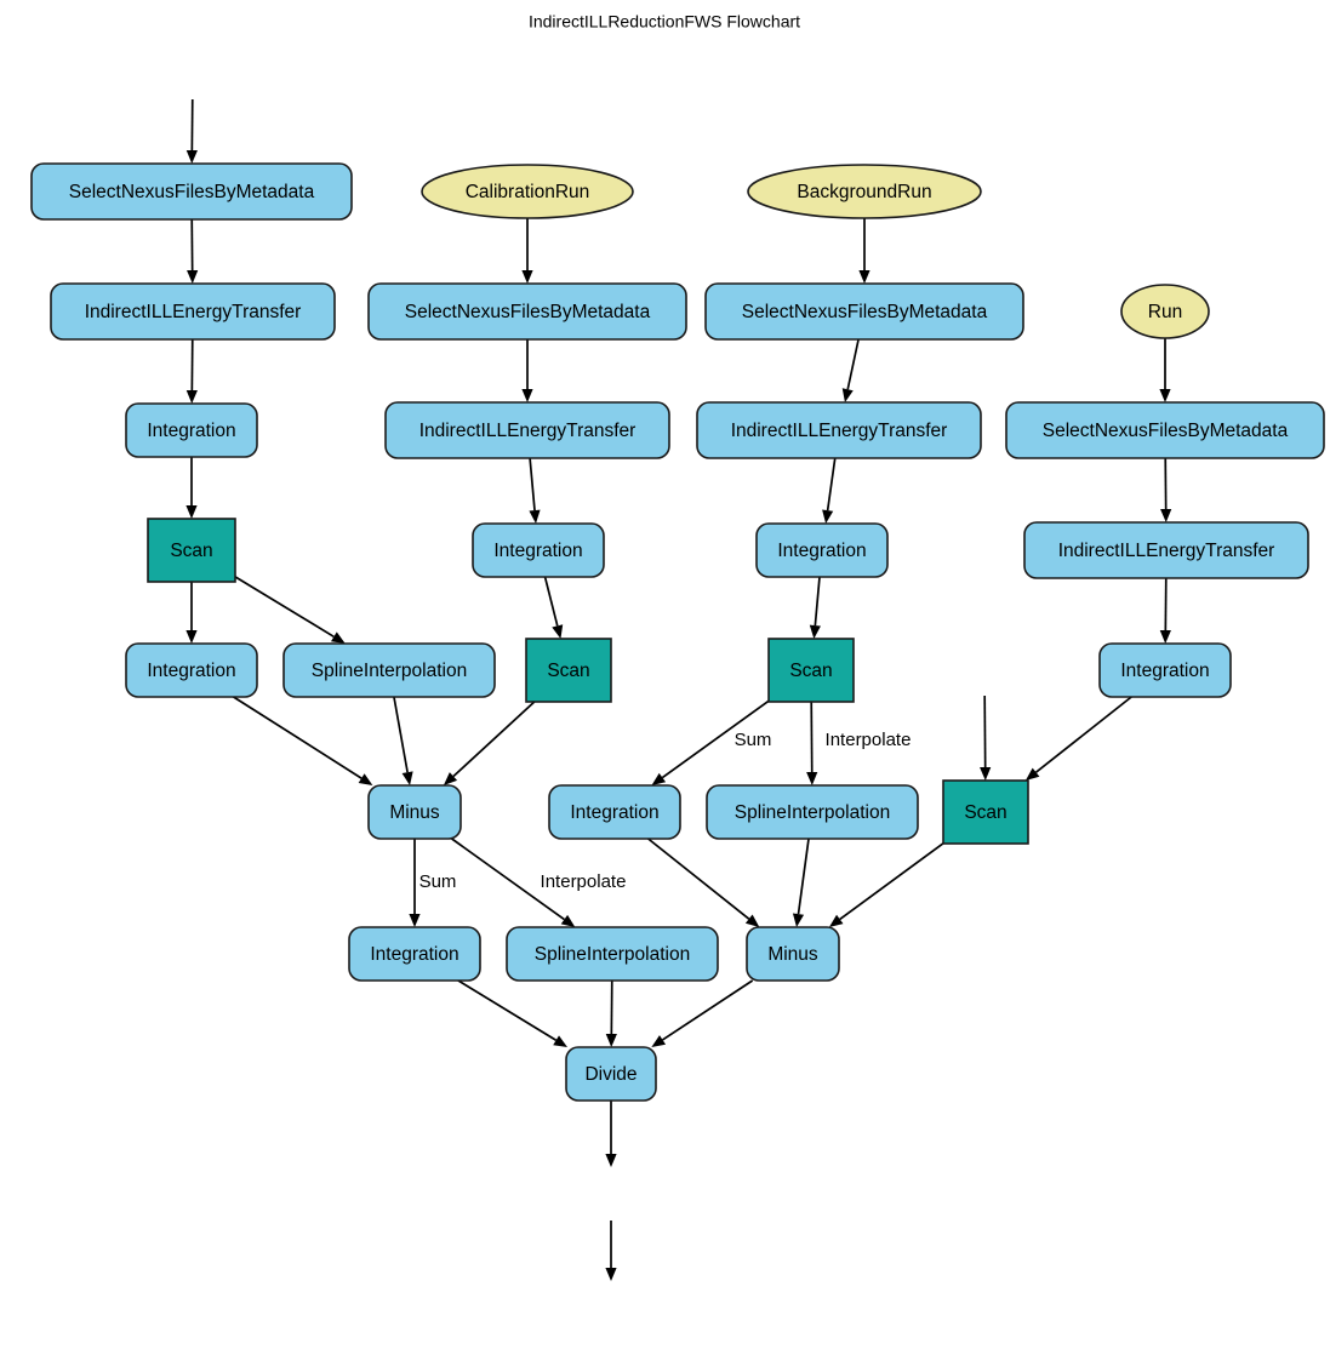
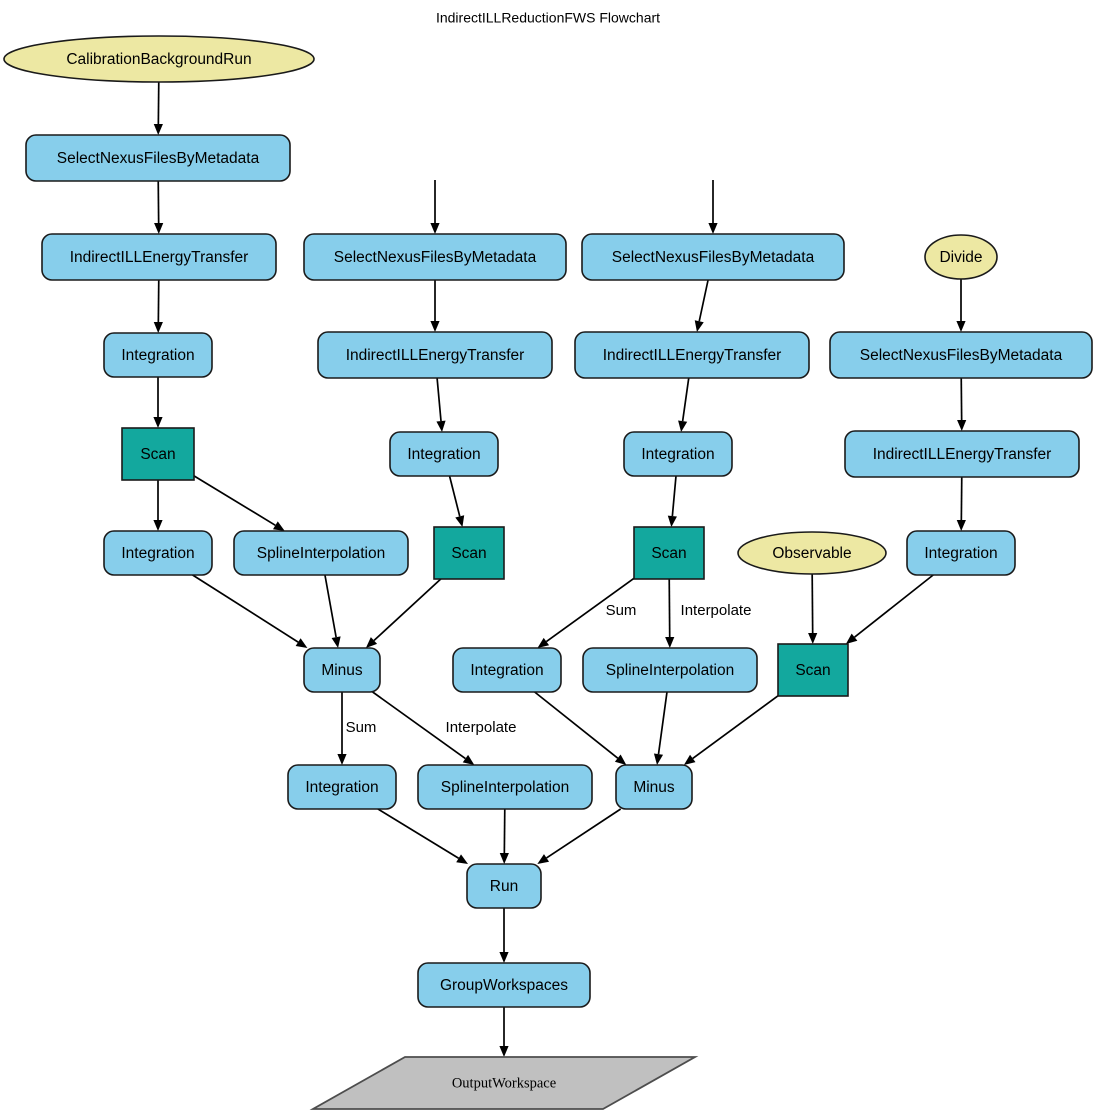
+ CalibrationBackgroundRun
  SelectNexusFilesByMetadata
  IndirectILLEnergyTransfer
  Integration
  Scan
  Integration
  SplineInterpolation
- CalibrationRun
  SelectNexusFilesByMetadata
  IndirectILLEnergyTransfer
  Integration
  Scan
- BackgroundRun
  SelectNexusFilesByMetadata
  IndirectILLEnergyTransfer
  Integration
  Scan
- Run
+ Divide
  SelectNexusFilesByMetadata
  IndirectILLEnergyTransfer
  Integration
+ Observable
  Scan
  Minus
  Integration
  SplineInterpolation
  Integration
  SplineInterpolation
  Minus
- Divide
+ Run
+ GroupWorkspaces
+ OutputWorkspace
  Sum
  Interpolate
  Sum
  Interpolate
  IndirectILLReductionFWS Flowchart
